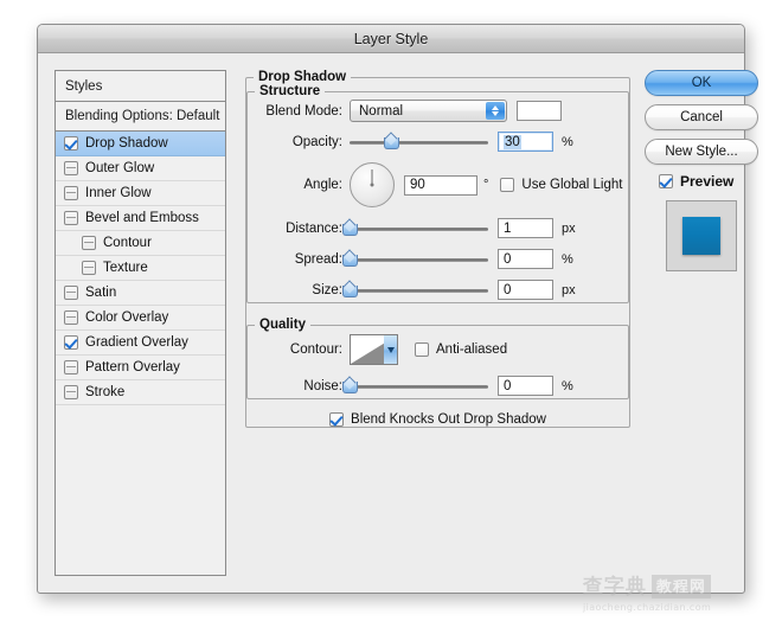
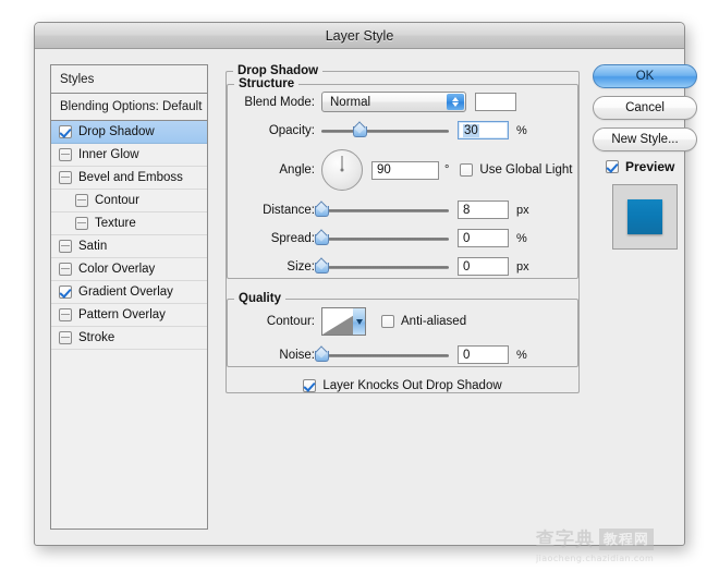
  Layer Style
  Styles
  Blending Options: Default
  Drop Shadow
- Outer Glow
  Inner Glow
  Bevel and Emboss
  Contour
  Texture
  Satin
  Color Overlay
  Gradient Overlay
  Pattern Overlay
  Stroke
  Drop Shadow
  Structure
  Blend Mode:
  Normal
  Opacity:
  30
  %
  Angle:
  90
  °
  Use Global Light
  Distance:
- 1
+ 8
  px
  Spread:
  0
  %
  Size:
  0
  px
  Quality
  Contour:
  Anti-aliased
  Noise:
  0
  %
- Blend Knocks Out Drop Shadow
+ Layer Knocks Out Drop Shadow
  OK
  Cancel
  New Style...
  Preview
  查字典
  教程网
  jiaocheng.chazidian.com
